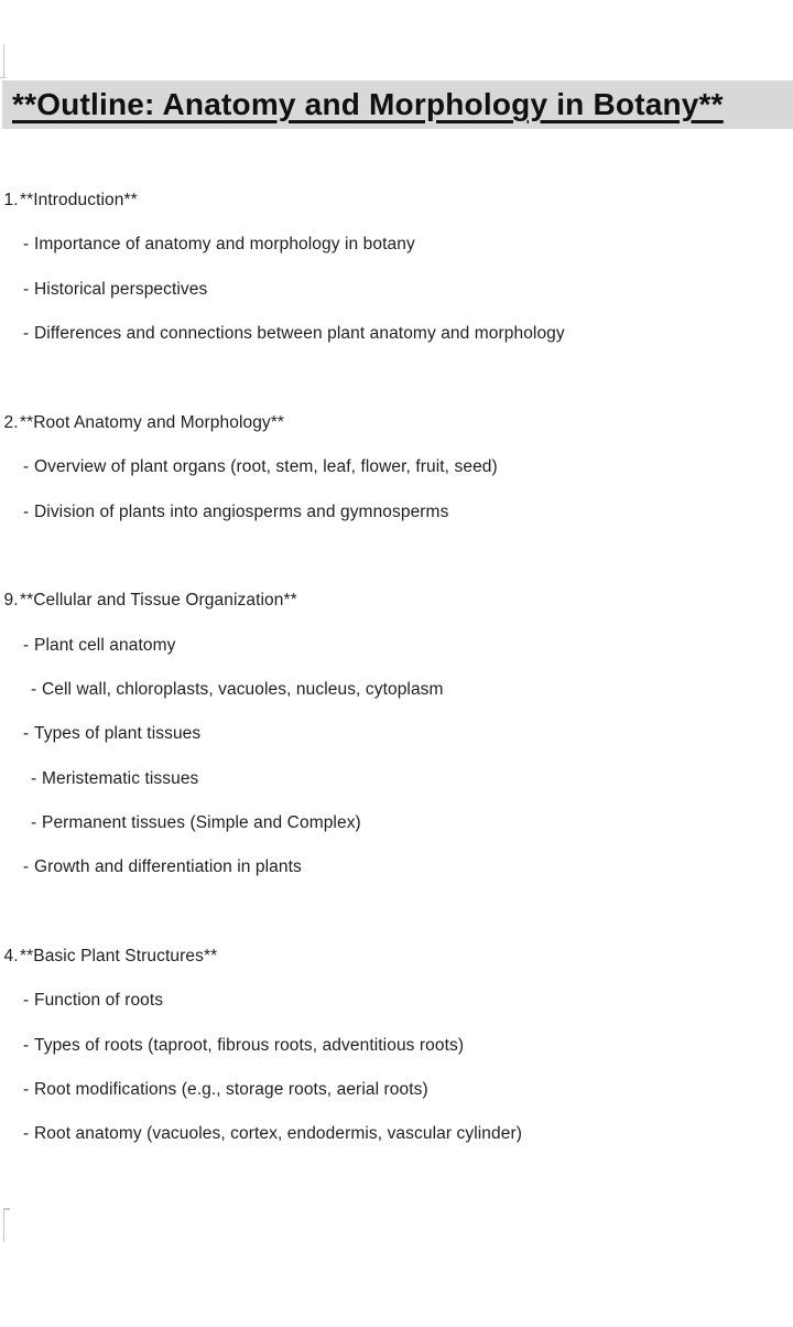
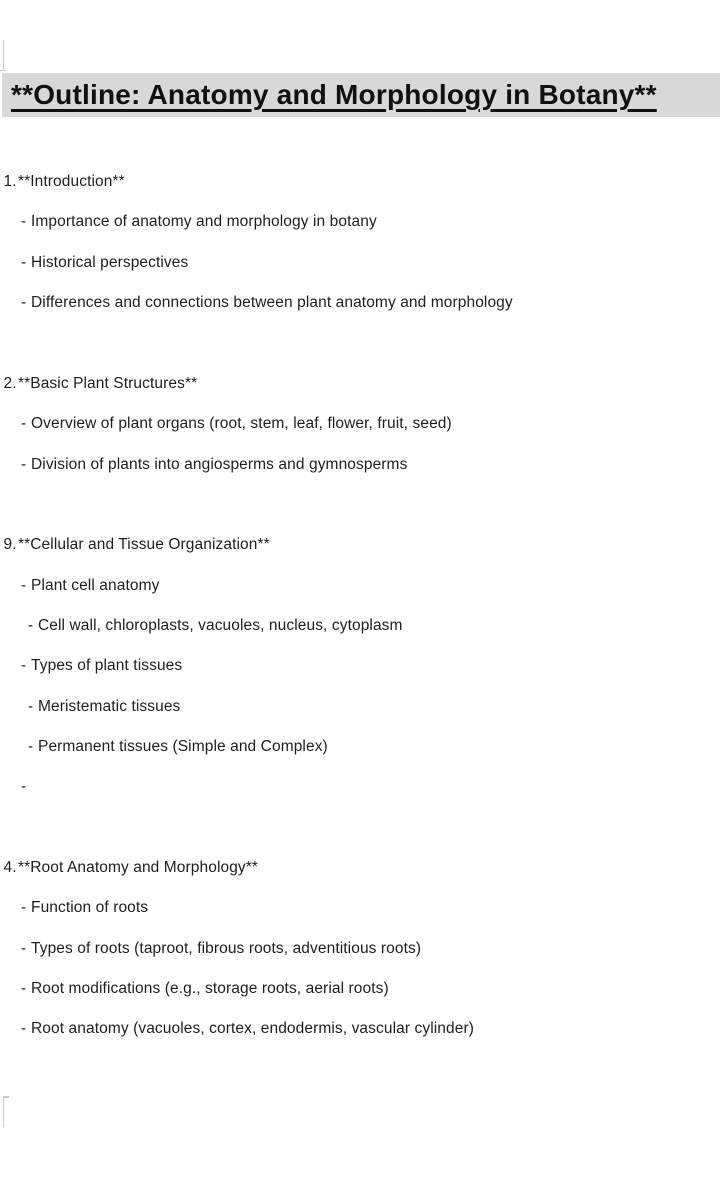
  **Outline: Anatomy and Morphology in Botany**
  1.
  **Introduction**
  -
  Importance of anatomy and morphology in botany
  -
  Historical perspectives
  -
  Differences and connections between plant anatomy and morphology
  2.
- **Root Anatomy and Morphology**
+ **Basic Plant Structures**
  -
  Overview of plant organs (root, stem, leaf, flower, fruit, seed)
  -
  Division of plants into angiosperms and gymnosperms
  9.
  **Cellular and Tissue Organization**
  -
  Plant cell anatomy
  -
  Cell wall, chloroplasts, vacuoles, nucleus, cytoplasm
  -
  Types of plant tissues
  -
  Meristematic tissues
  -
  Permanent tissues (Simple and Complex)
  -
- Growth and differentiation in plants
  4.
- **Basic Plant Structures**
+ **Root Anatomy and Morphology**
  -
  Function of roots
  -
  Types of roots (taproot, fibrous roots, adventitious roots)
  -
  Root modifications (e.g., storage roots, aerial roots)
  -
  Root anatomy (vacuoles, cortex, endodermis, vascular cylinder)
